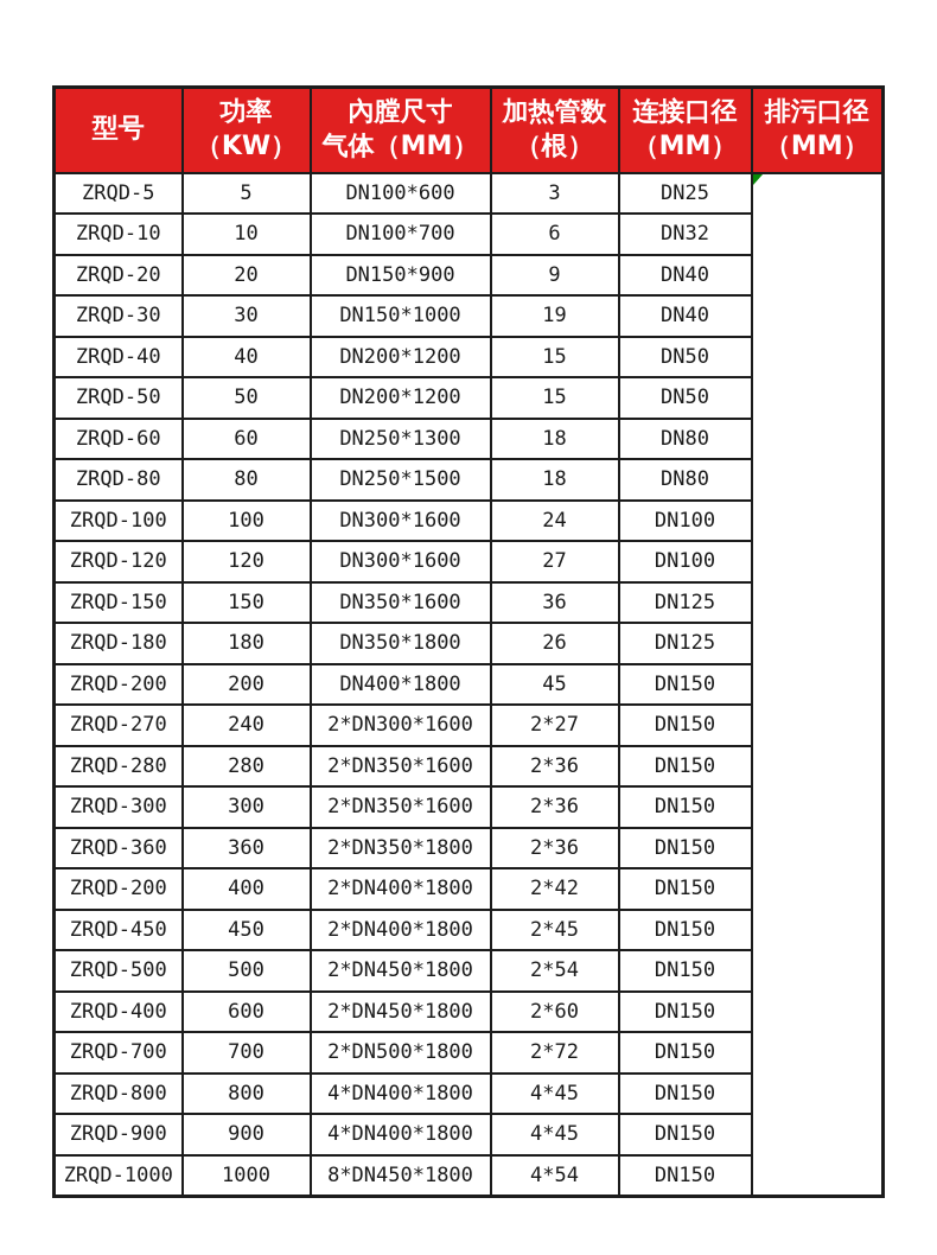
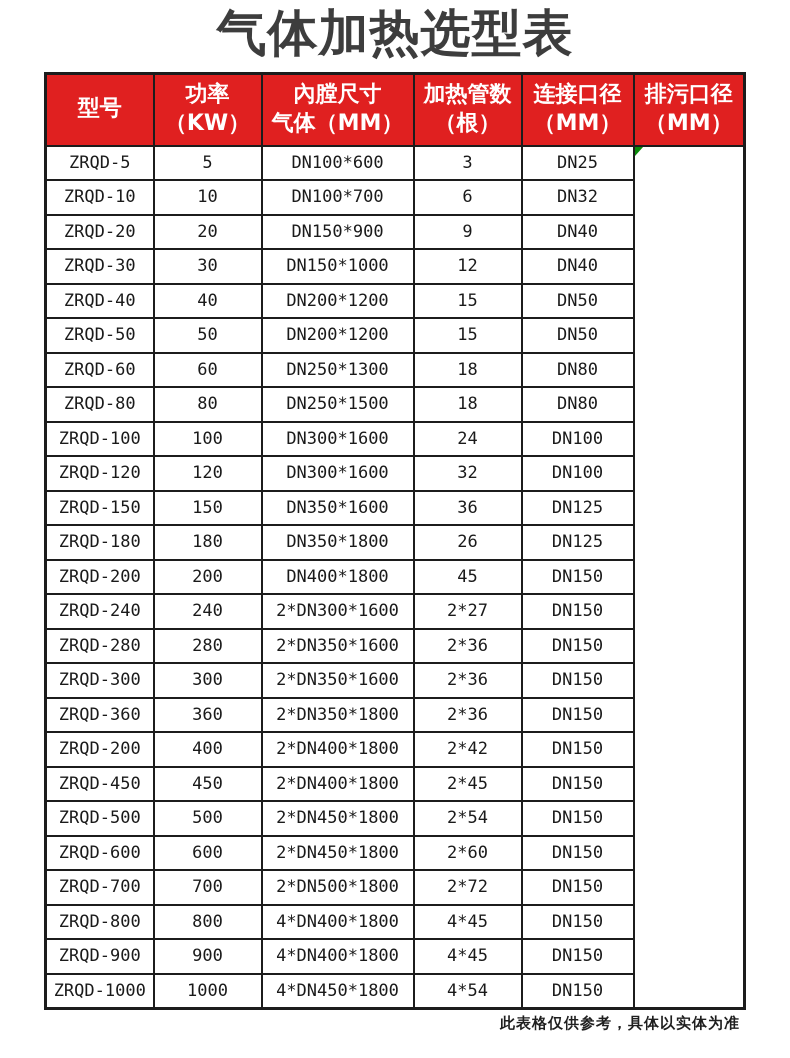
+ 气体加热选型表
  型号	功率（KW）	內膛尺寸气体（MM）	加热管数（根）	连接口径（MM）	排污口径（MM）
  ZRQD-5	5	DN100*600	3	DN25
  ZRQD-10	10	DN100*700	6	DN32
  ZRQD-20	20	DN150*900	9	DN40
- ZRQD-30	30	DN150*1000	19	DN40
+ ZRQD-30	30	DN150*1000	12	DN40
  ZRQD-40	40	DN200*1200	15	DN50
  ZRQD-50	50	DN200*1200	15	DN50
  ZRQD-60	60	DN250*1300	18	DN80
  ZRQD-80	80	DN250*1500	18	DN80
  ZRQD-100	100	DN300*1600	24	DN100
- ZRQD-120	120	DN300*1600	27	DN100
+ ZRQD-120	120	DN300*1600	32	DN100
  ZRQD-150	150	DN350*1600	36	DN125
  ZRQD-180	180	DN350*1800	26	DN125
  ZRQD-200	200	DN400*1800	45	DN150
- ZRQD-270	240	2*DN300*1600	2*27	DN150
+ ZRQD-240	240	2*DN300*1600	2*27	DN150
  ZRQD-280	280	2*DN350*1600	2*36	DN150
  ZRQD-300	300	2*DN350*1600	2*36	DN150
  ZRQD-360	360	2*DN350*1800	2*36	DN150
  ZRQD-200	400	2*DN400*1800	2*42	DN150
  ZRQD-450	450	2*DN400*1800	2*45	DN150
  ZRQD-500	500	2*DN450*1800	2*54	DN150
- ZRQD-400	600	2*DN450*1800	2*60	DN150
+ ZRQD-600	600	2*DN450*1800	2*60	DN150
  ZRQD-700	700	2*DN500*1800	2*72	DN150
  ZRQD-800	800	4*DN400*1800	4*45	DN150
  ZRQD-900	900	4*DN400*1800	4*45	DN150
- ZRQD-1000	1000	8*DN450*1800	4*54	DN150
+ ZRQD-1000	1000	4*DN450*1800	4*54	DN150
+ 此表格仅供参考，具体以实体为准
